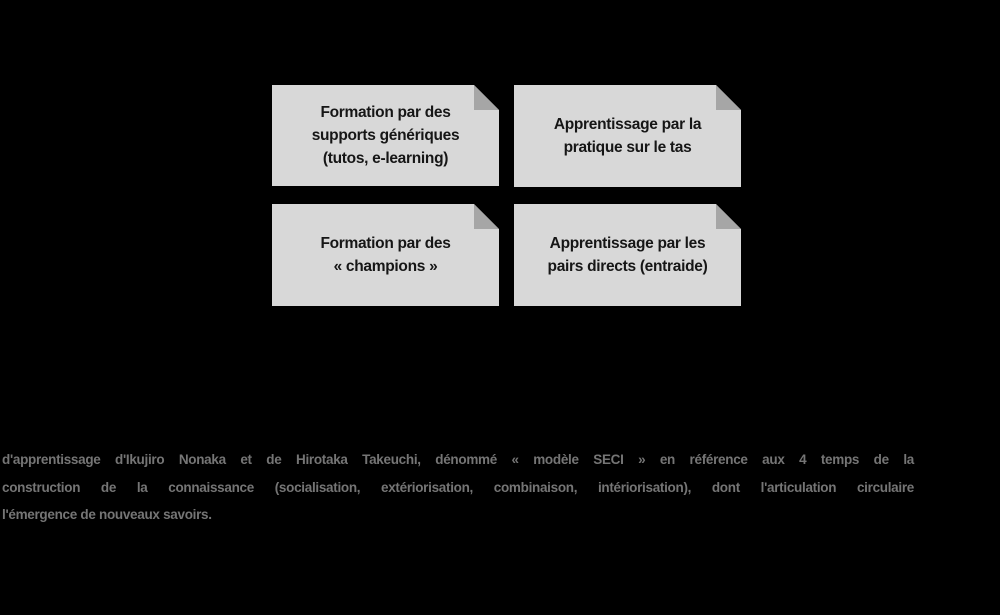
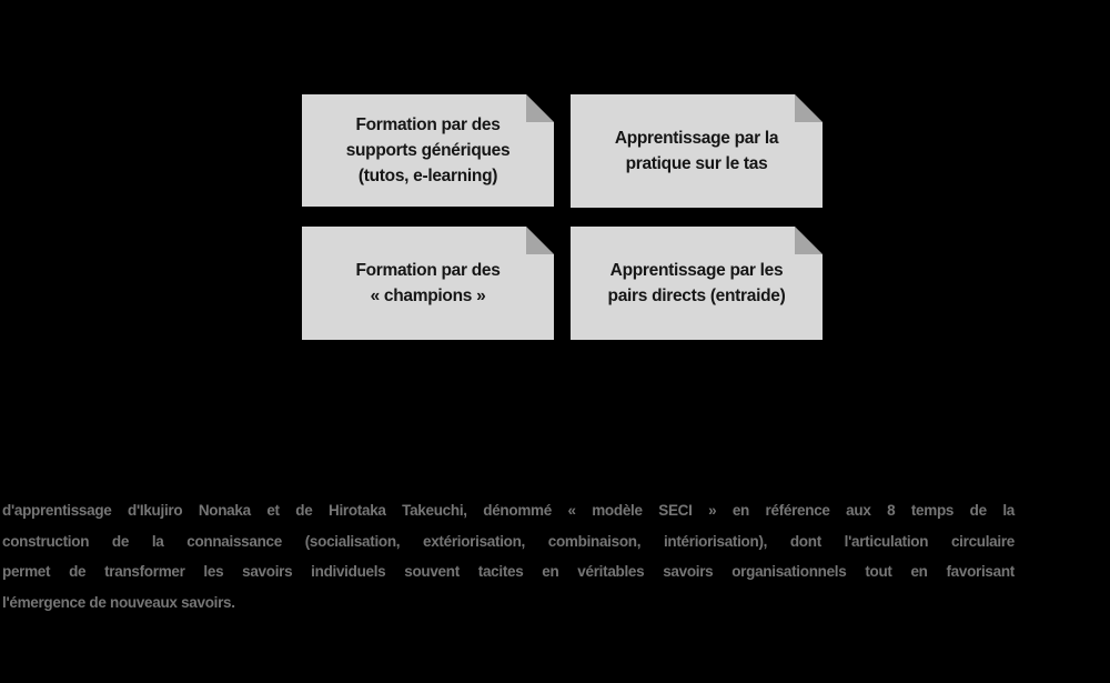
  Formation par des
  supports génériques
  (tutos, e-learning)
  Apprentissage par la
  pratique sur le tas
  Formation par des
  « champions »
  Apprentissage par les
  pairs directs (entraide)
- d'apprentissage d'Ikujiro Nonaka et de Hirotaka Takeuchi, dénommé « modèle SECI » en référence aux 4 temps de la
+ d'apprentissage d'Ikujiro Nonaka et de Hirotaka Takeuchi, dénommé « modèle SECI » en référence aux 8 temps de la
  construction de la connaissance (socialisation, extériorisation, combinaison, intériorisation), dont l'articulation circulaire
+ permet de transformer les savoirs individuels souvent tacites en véritables savoirs organisationnels tout en favorisant
  l'émergence de nouveaux savoirs.
